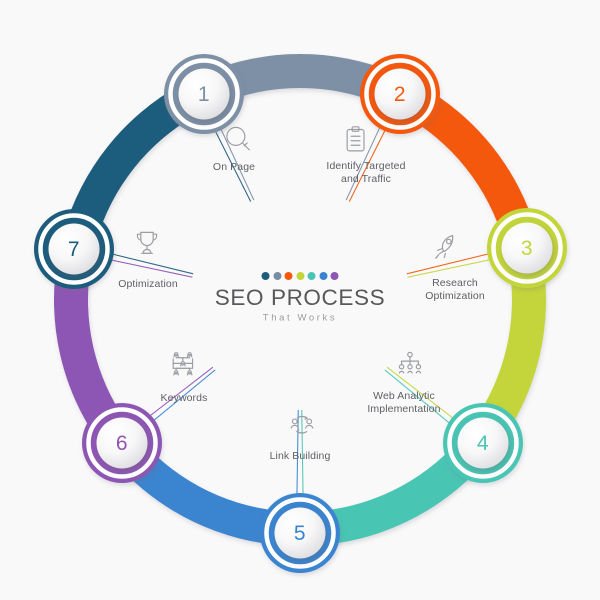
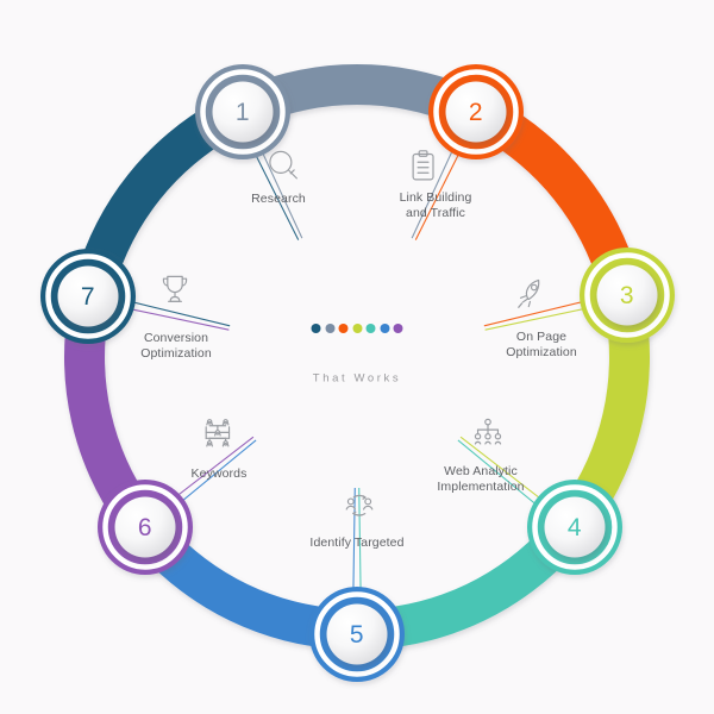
- SEO PROCESS
  That Works
- On Page
+ Research
- Identify Targeted
+ Link Building
  and Traffic
- Research
+ On Page
  Optimization
  Web Analytic
  Implementation
- Link Building
+ Identify Targeted
  Keywords
+ Conversion
  Optimization
  1
  2
  3
  4
  5
  6
  7
